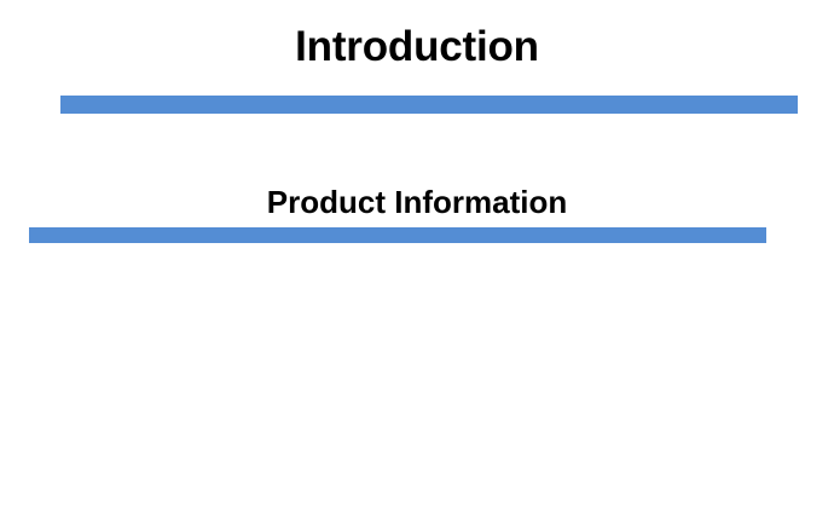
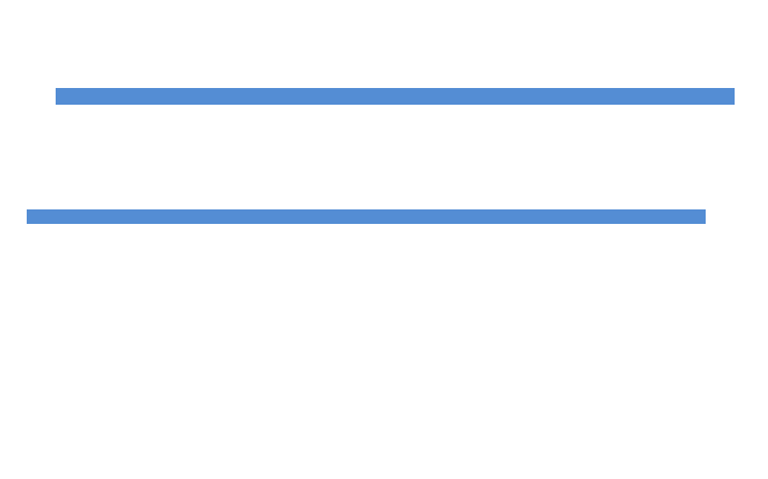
- Introduction
- Product Information
